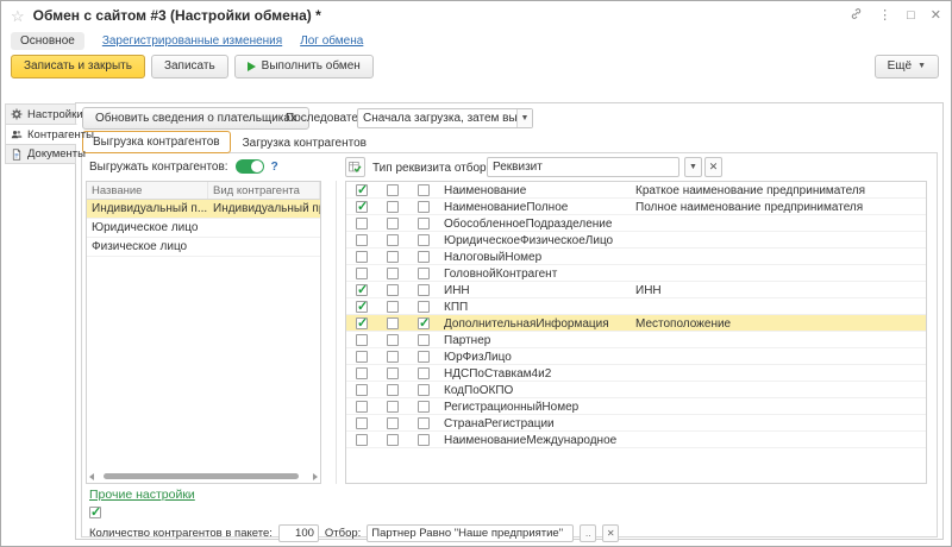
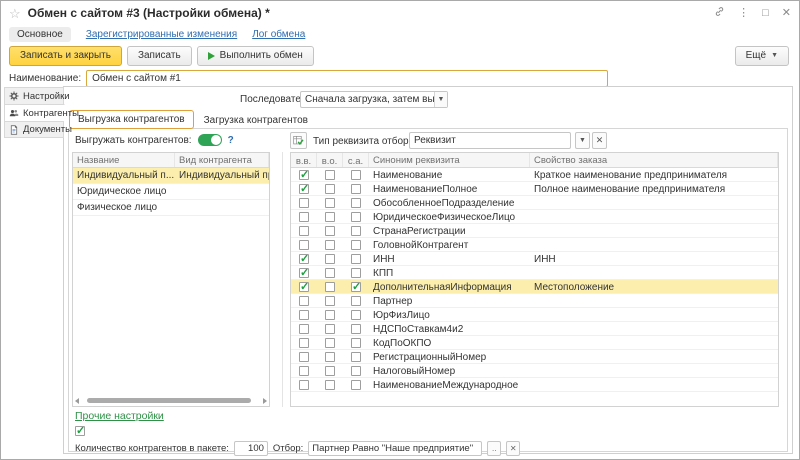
  ☆
  Обмен с сайтом #3 (Настройки обмена) *
  ⋮
  □
  ✕
  Основное
  Зарегистрированные изменения
  Лог обмена
  Записать и закрыть
  Записать
  Выполнить обмен
  Ещё
+ Наименование:
+ Обмен с сайтом #1
  Настройки
  Контрагенты
  Документы
- Обновить сведения о плательщиках
  Сначала загрузка, затем вы
  Выгрузка контрагентов
  Загрузка контрагентов
  Выгружать контрагентов:
  ?
  Название
  Вид контрагента
  Индивидуальный п...
  Юридическое лицо
  Физическое лицо
  Тип реквизита отбор
  Реквизит
  ✕
+ в.в.
+ в.о.
+ с.а.
+ Синоним реквизита
+ Свойство заказа
  Наименование
  Краткое наименование предпринимателя
  НаименованиеПолное
  Полное наименование предпринимателя
  ОбособленноеПодразделение
  ЮридическоеФизическоеЛицо
- НалоговыйНомер
+ СтранаРегистрации
  ГоловнойКонтрагент
  ИНН
  ИНН
  КПП
  ДополнительнаяИнформация
  Местоположение
  Партнер
  ЮрФизЛицо
  НДСПоСтавкам4и2
  КодПоОКПО
  РегистрационныйНомер
- СтранаРегистрации
+ НалоговыйНомер
  НаименованиеМеждународное
  Прочие настройки
  Количество контрагентов в пакете:
  100
  Отбор:
  Партнер Равно "Наше предприятие"
  ..
  ✕
